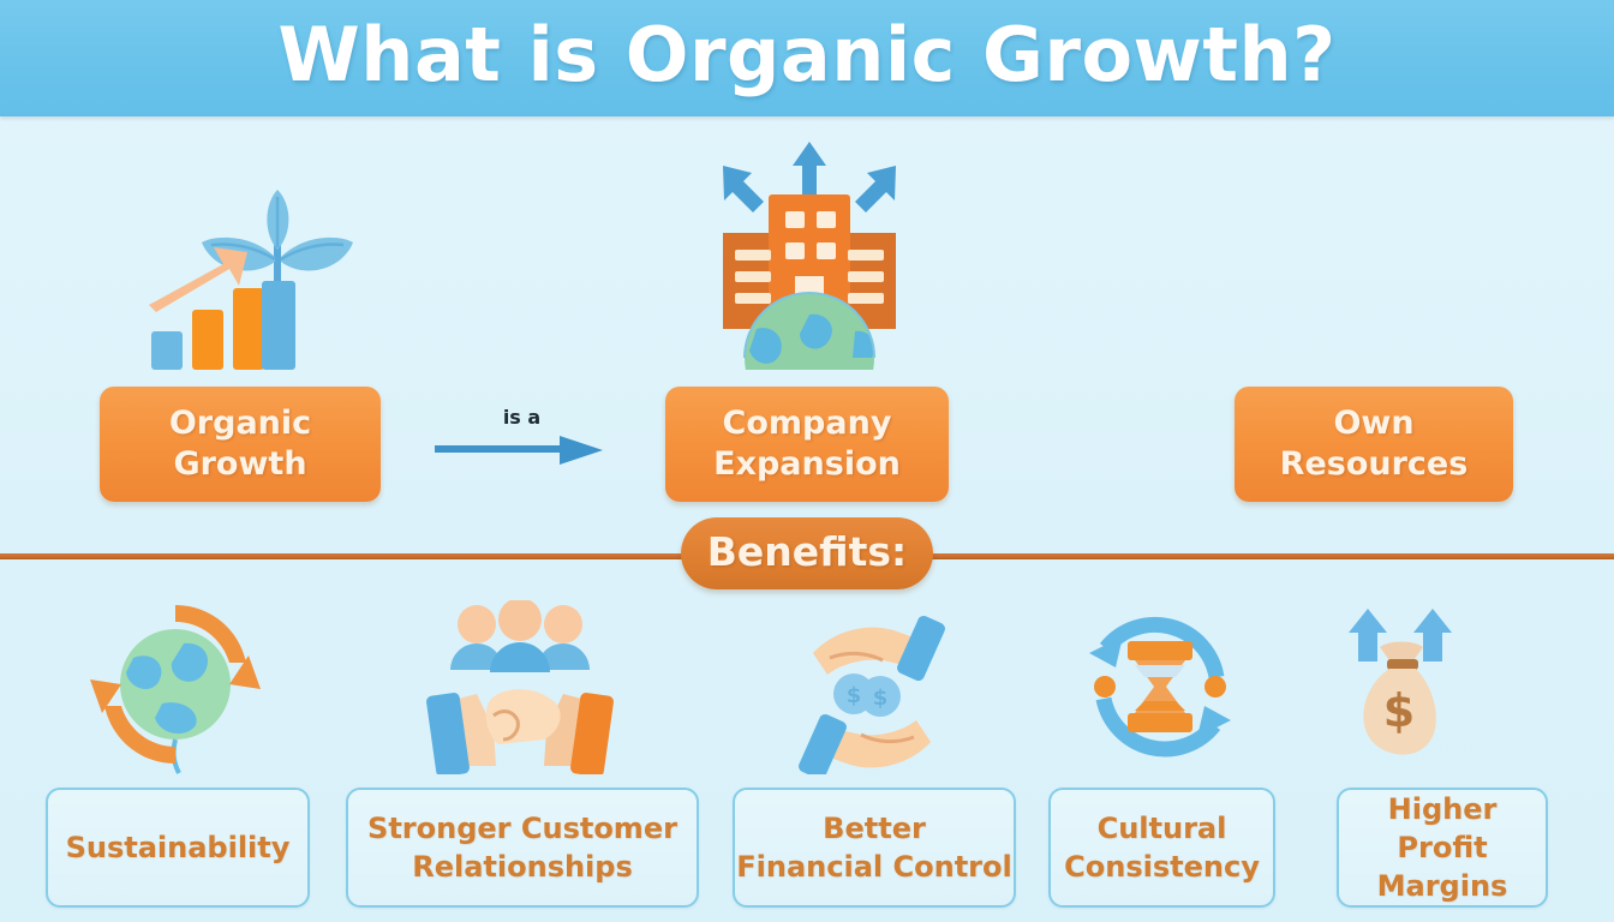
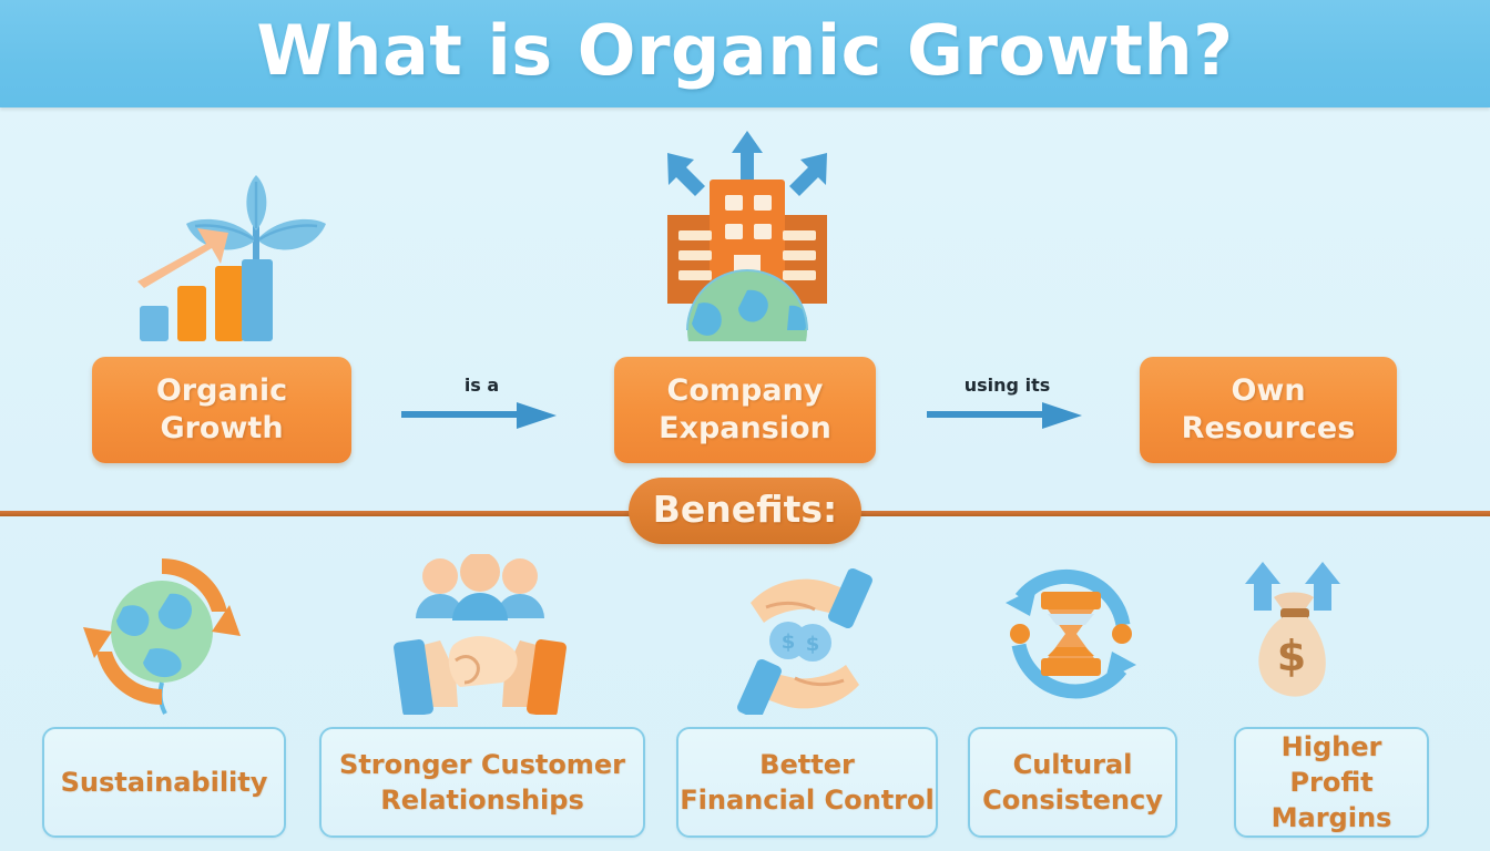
  What is Organic Growth?
  Organic
  Growth
  Company
  Expansion
  Own
  Resources
  is a
+ using its
  Benefits:
  Sustainability
  Stronger Customer
  Relationships
  $
  $
  Better
  Financial Control
  Cultural
  Consistency
  $
  Higher
  Profit Margins
